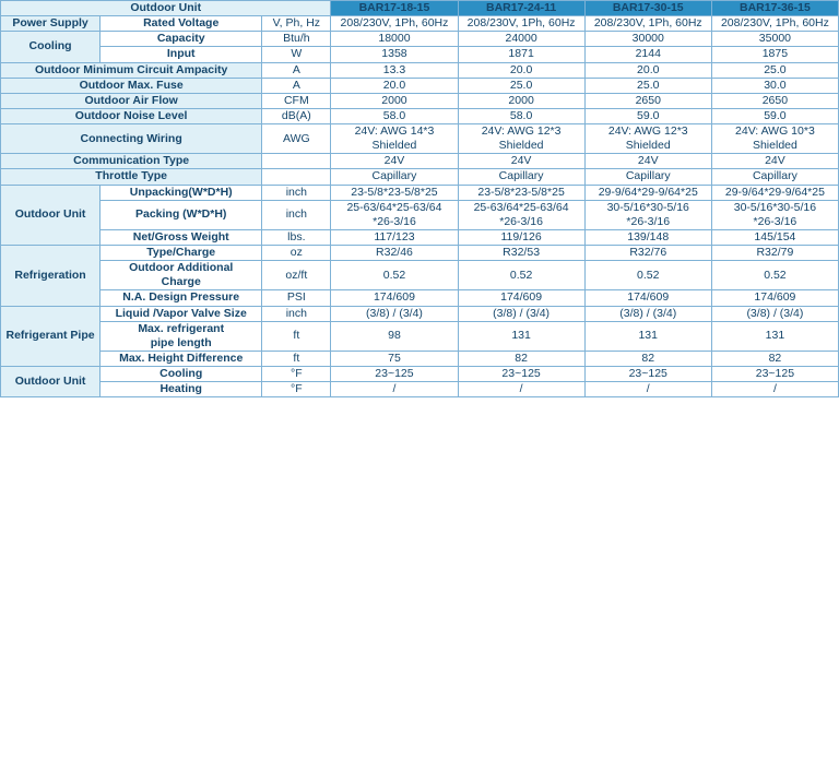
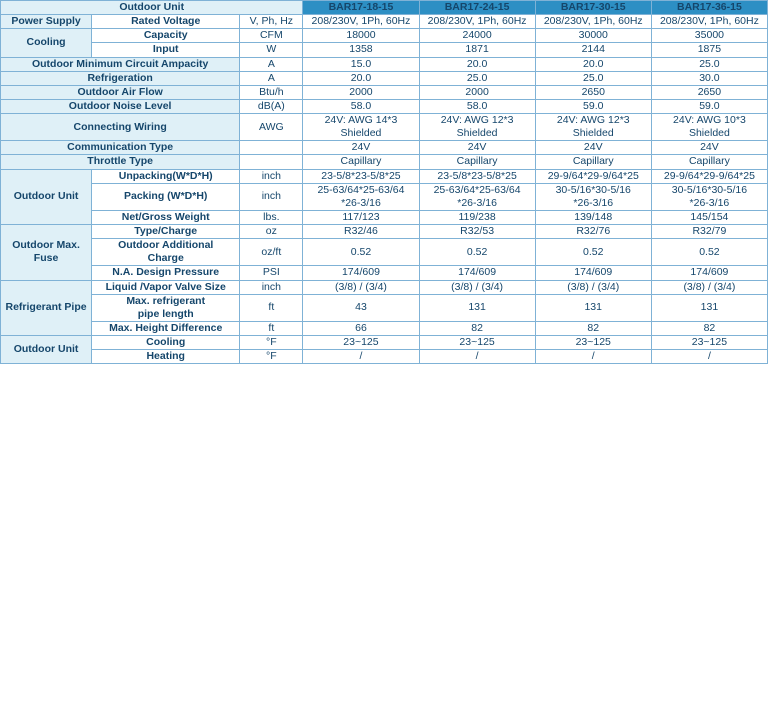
- Outdoor Unit	BAR17-18-15	BAR17-24-11	BAR17-30-15	BAR17-36-15
+ Outdoor Unit	BAR17-18-15	BAR17-24-15	BAR17-30-15	BAR17-36-15
  Power Supply	Rated Voltage	V, Ph, Hz	208/230V, 1Ph, 60Hz	208/230V, 1Ph, 60Hz	208/230V, 1Ph, 60Hz	208/230V, 1Ph, 60Hz
- Cooling	Capacity	Btu/h	18000	24000	30000	35000
+ Cooling	Capacity	CFM	18000	24000	30000	35000
  Input	W	1358	1871	2144	1875
- Outdoor Minimum Circuit Ampacity	A	13.3	20.0	20.0	25.0
+ Outdoor Minimum Circuit Ampacity	A	15.0	20.0	20.0	25.0
- Outdoor Max. Fuse	A	20.0	25.0	25.0	30.0
+ Refrigeration	A	20.0	25.0	25.0	30.0
- Outdoor Air Flow	CFM	2000	2000	2650	2650
+ Outdoor Air Flow	Btu/h	2000	2000	2650	2650
  Outdoor Noise Level	dB(A)	58.0	58.0	59.0	59.0
  Connecting Wiring	AWG	24V: AWG 14*3Shielded	24V: AWG 12*3Shielded	24V: AWG 12*3Shielded	24V: AWG 10*3Shielded
  Communication Type		24V	24V	24V	24V
  Throttle Type		Capillary	Capillary	Capillary	Capillary
  Outdoor Unit	Unpacking(W*D*H)	inch	23-5/8*23-5/8*25	23-5/8*23-5/8*25	29-9/64*29-9/64*25	29-9/64*29-9/64*25
  Packing (W*D*H)	inch	25-63/64*25-63/64*26-3/16	25-63/64*25-63/64*26-3/16	30-5/16*30-5/16*26-3/16	30-5/16*30-5/16*26-3/16
- Net/Gross Weight	lbs.	117/123	119/126	139/148	145/154
+ Net/Gross Weight	lbs.	117/123	119/238	139/148	145/154
- Refrigeration	Type/Charge	oz	R32/46	R32/53	R32/76	R32/79
+ Outdoor Max. Fuse	Type/Charge	oz	R32/46	R32/53	R32/76	R32/79
  Outdoor AdditionalCharge	oz/ft	0.52	0.52	0.52	0.52
  N.A. Design Pressure	PSI	174/609	174/609	174/609	174/609
  Refrigerant Pipe	Liquid /Vapor Valve Size	inch	(3/8) / (3/4)	(3/8) / (3/4)	(3/8) / (3/4)	(3/8) / (3/4)
- Max. refrigerantpipe length	ft	98	131	131	131
+ Max. refrigerantpipe length	ft	43	131	131	131
- Max. Height Difference	ft	75	82	82	82
+ Max. Height Difference	ft	66	82	82	82
  Outdoor Unit	Cooling	°F	23~125	23~125	23~125	23~125
  Heating	°F	/	/	/	/
